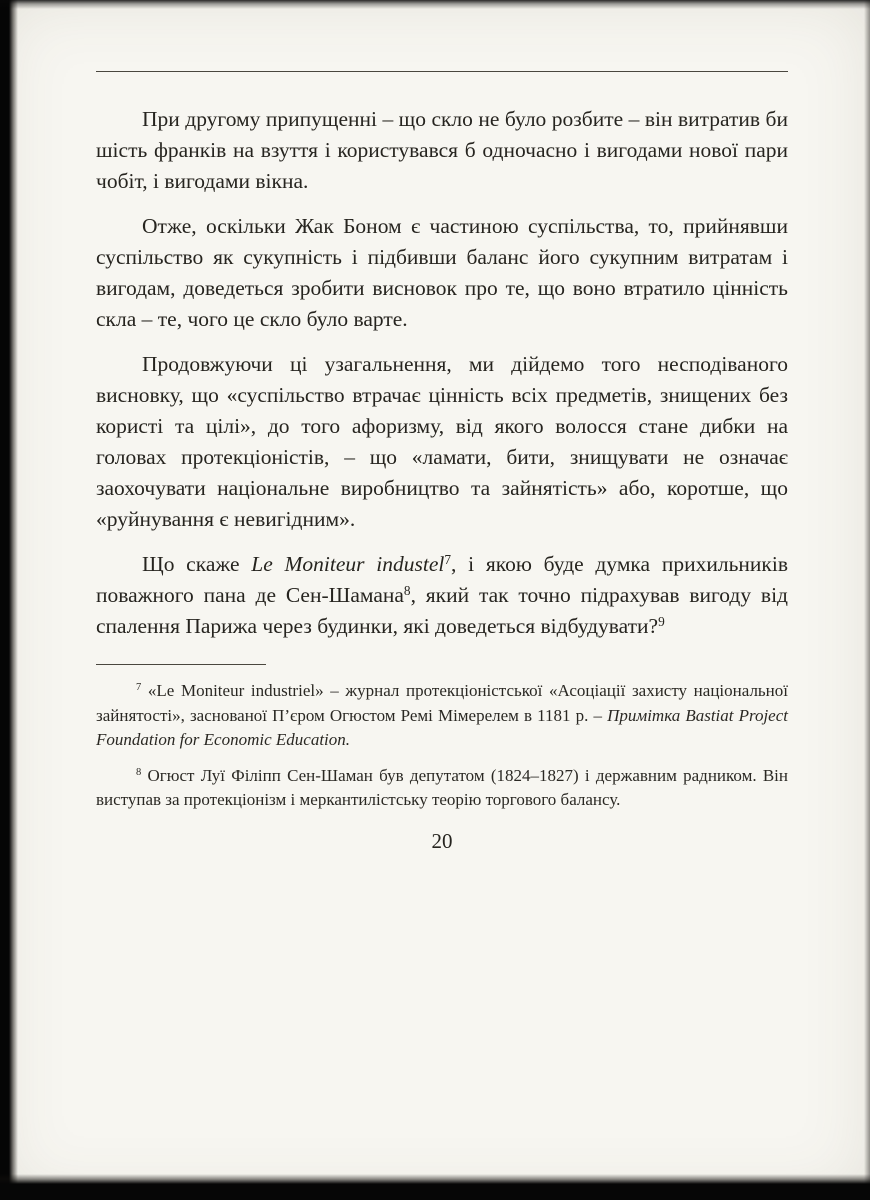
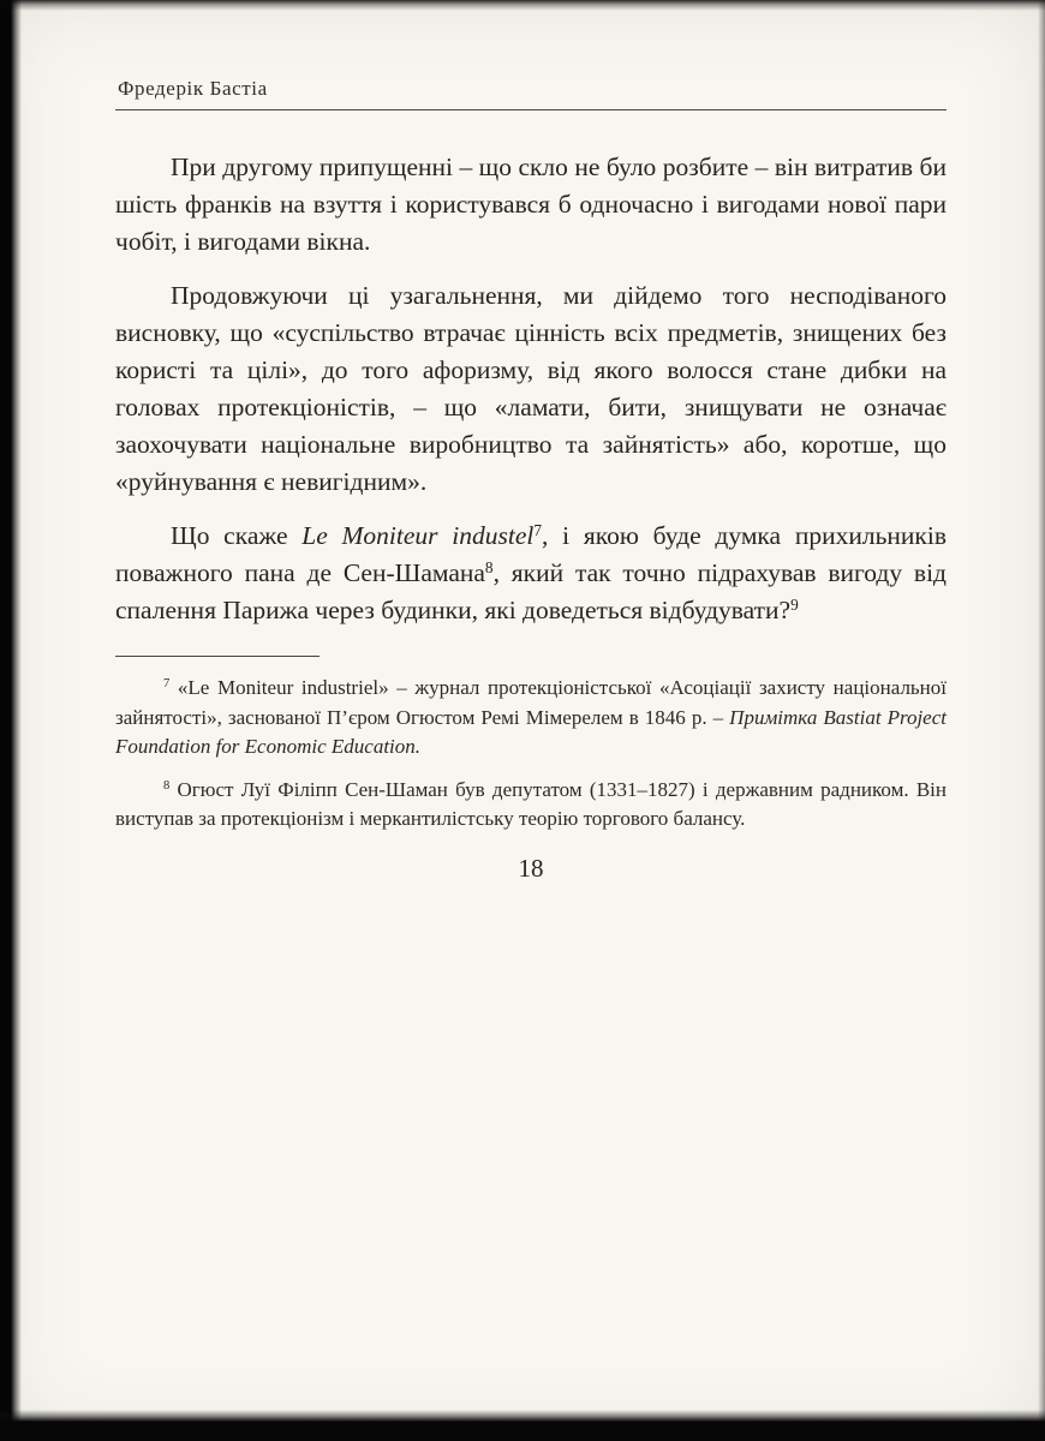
+ Фредерік Бастіа
  При другому припущенні – що скло не було розбите – він витратив би шість франків на взуття і користувався б одночасно і вигодами нової пари чобіт, і вигодами вікна.
- Отже, оскільки Жак Боном є частиною суспільства, то, прийнявши суспільство як сукупність і підбивши баланс його сукупним витратам і вигодам, доведеться зробити висновок про те, що воно втратило цінність скла – те, чого це скло було варте.
  Продовжуючи ці узагальнення, ми дійдемо того несподіваного висновку, що «суспільство втрачає цінність всіх предметів, знищених без користі та цілі», до того афоризму, від якого волосся стане дибки на головах протекціоністів, – що «ламати, бити, знищувати не означає заохочувати національне виробництво та зайнятість» або, коротше, що «руйнування є невигідним».
  Що скаже Le Moniteur industel7, і якою буде думка прихильників поважного пана де Сен-Шамана8, який так точно підрахував вигоду від спалення Парижа через будинки, які доведеться відбудувати?9
- 7 «Le Moniteur industriel» – журнал протекціоністської «Асоціації захисту національної зайнятості», заснованої П’єром Огюстом Ремі Мімерелем в 1181 р. – Примітка Bastiat Project Foundation for Economic Education.
+ 7 «Le Moniteur industriel» – журнал протекціоністської «Асоціації захисту національної зайнятості», заснованої П’єром Огюстом Ремі Мімерелем в 1846 р. – Примітка Bastiat Project Foundation for Economic Education.
- 8 Огюст Луї Філіпп Сен-Шаман був депутатом (1824–1827) і державним радником. Він виступав за протекціонізм і меркантилістську теорію торгового балансу.
+ 8 Огюст Луї Філіпп Сен-Шаман був депутатом (1331–1827) і державним радником. Він виступав за протекціонізм і меркантилістську теорію торгового балансу.
- 20
+ 18
